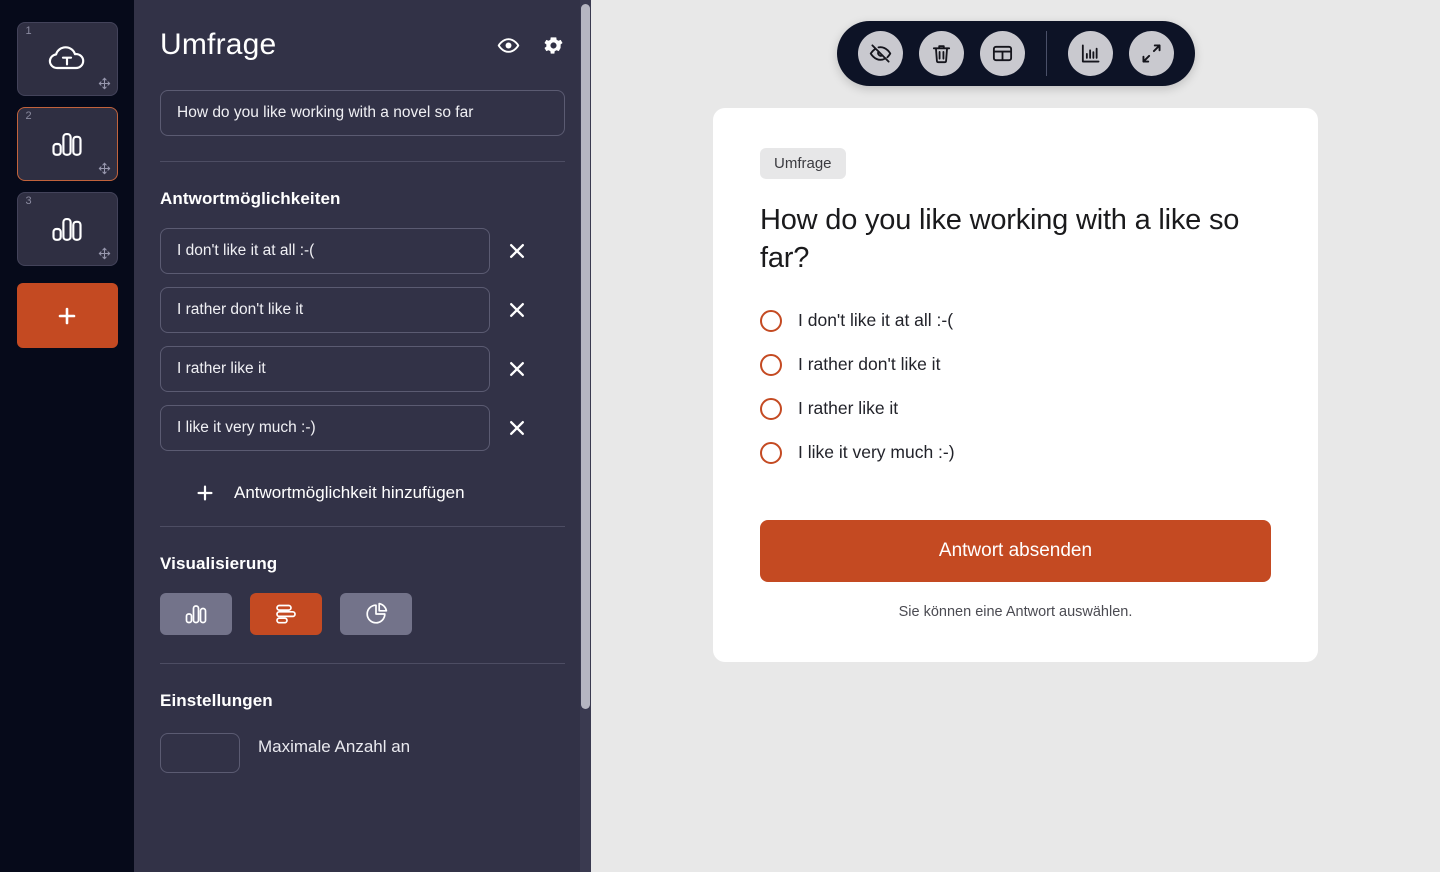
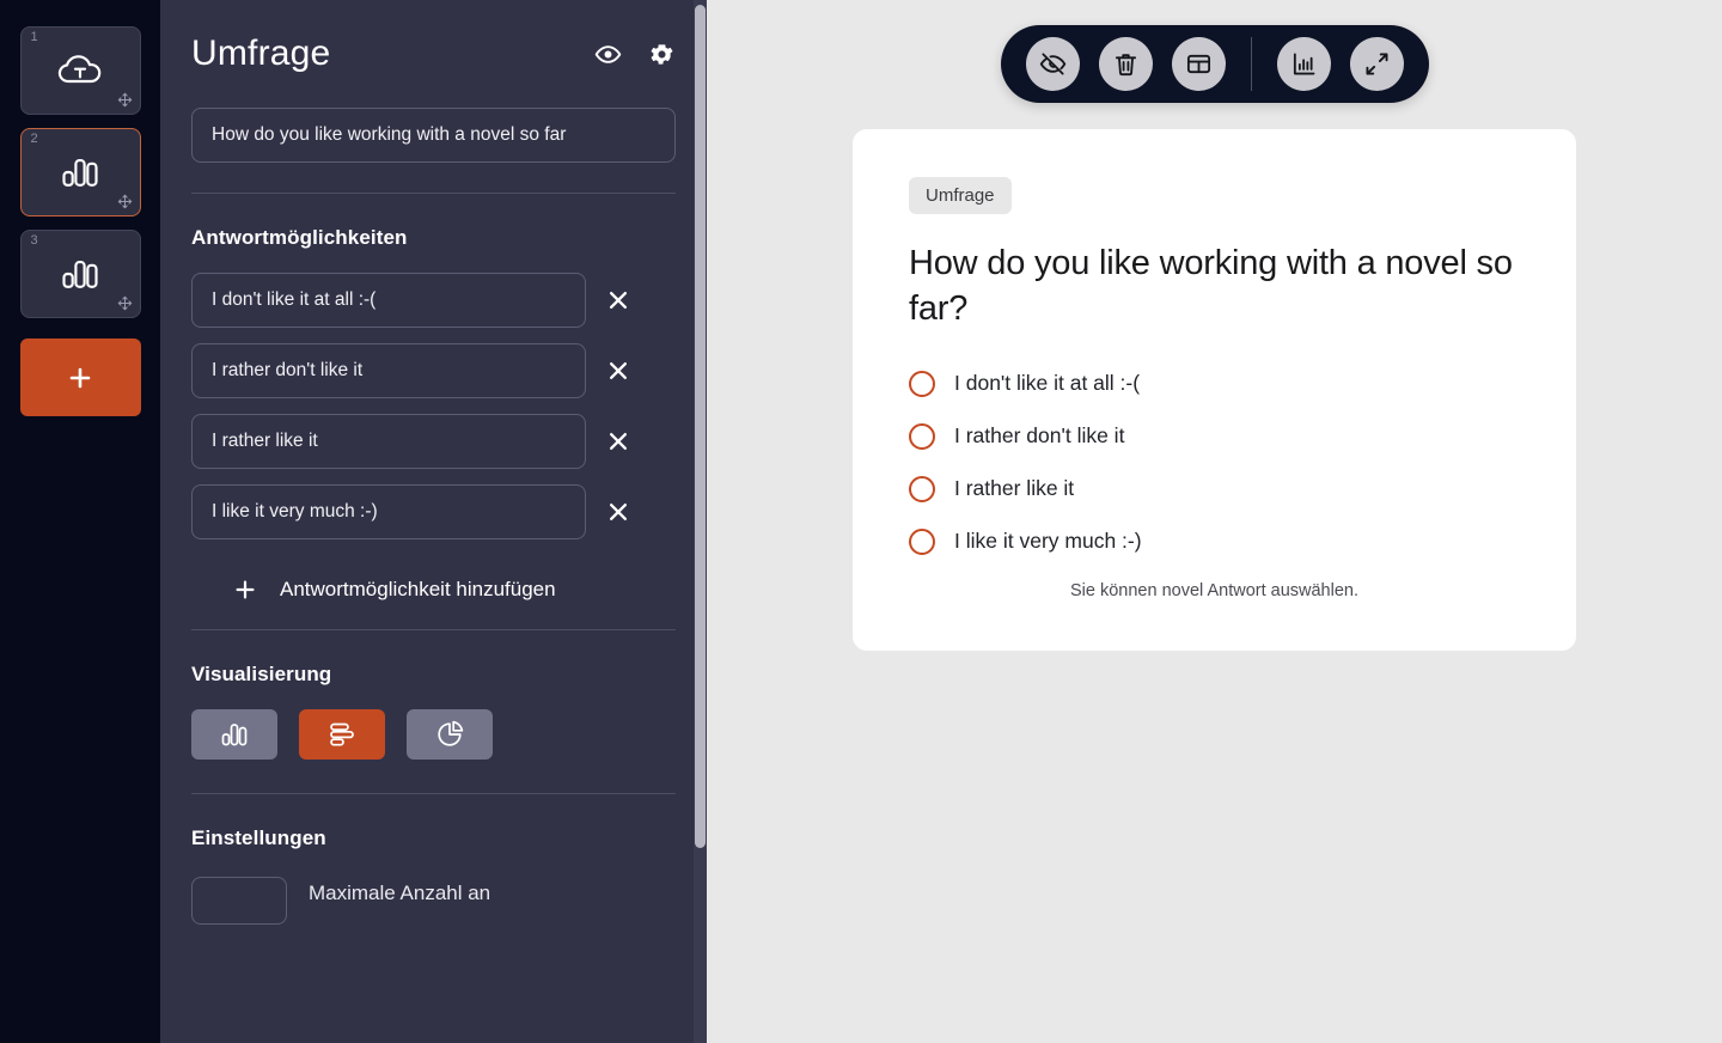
  1
  2
  3
  Umfrage
  How do you like working with a novel so far
  Antwortmöglichkeiten
  I don't like it at all :-(
  I rather don't like it
  I rather like it
  I like it very much :-)
  Antwortmöglichkeit hinzufügen
  Visualisierung
  Einstellungen
  Maximale Anzahl an
  Umfrage
- How do you like working with a like so far?
+ How do you like working with a novel so far?
  I don't like it at all :-(
  I rather don't like it
  I rather like it
  I like it very much :-)
- Antwort absenden
- Sie können eine Antwort auswählen.
+ Sie können novel Antwort auswählen.
